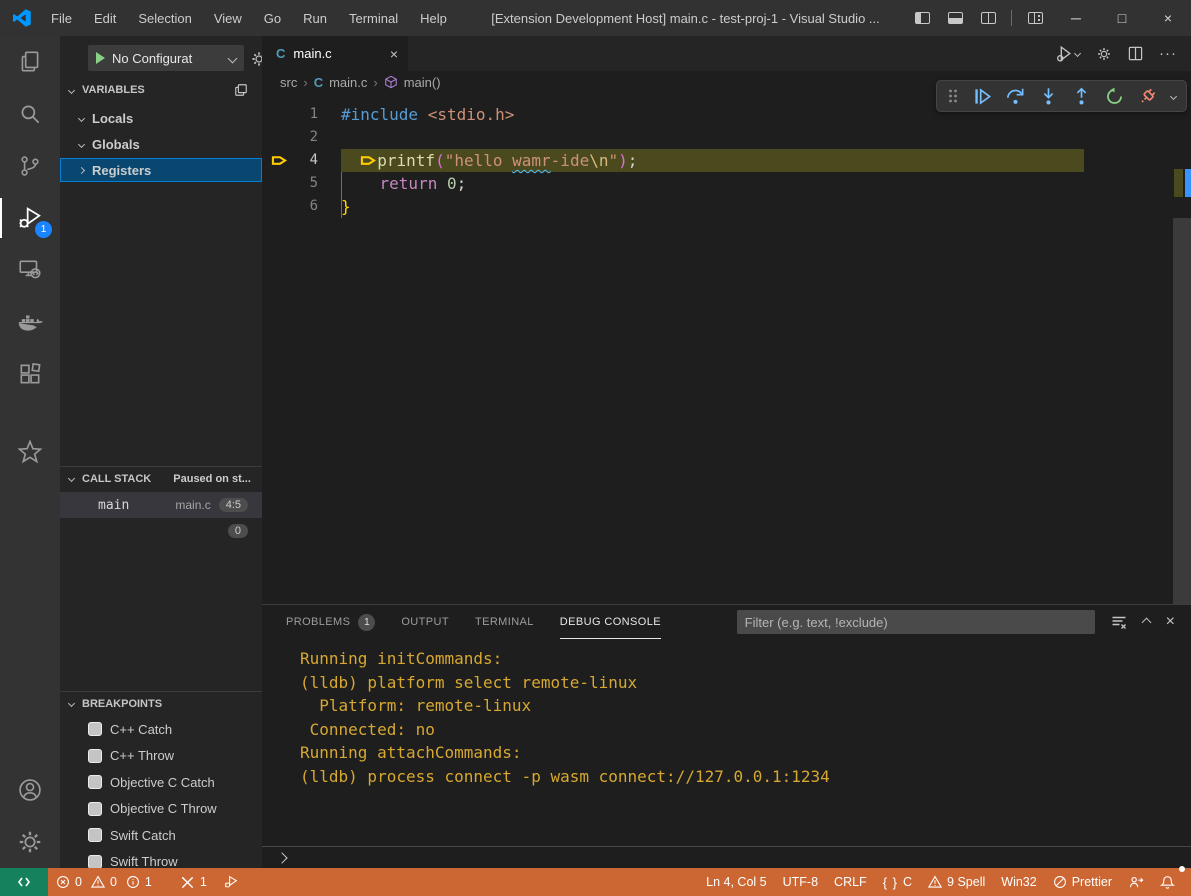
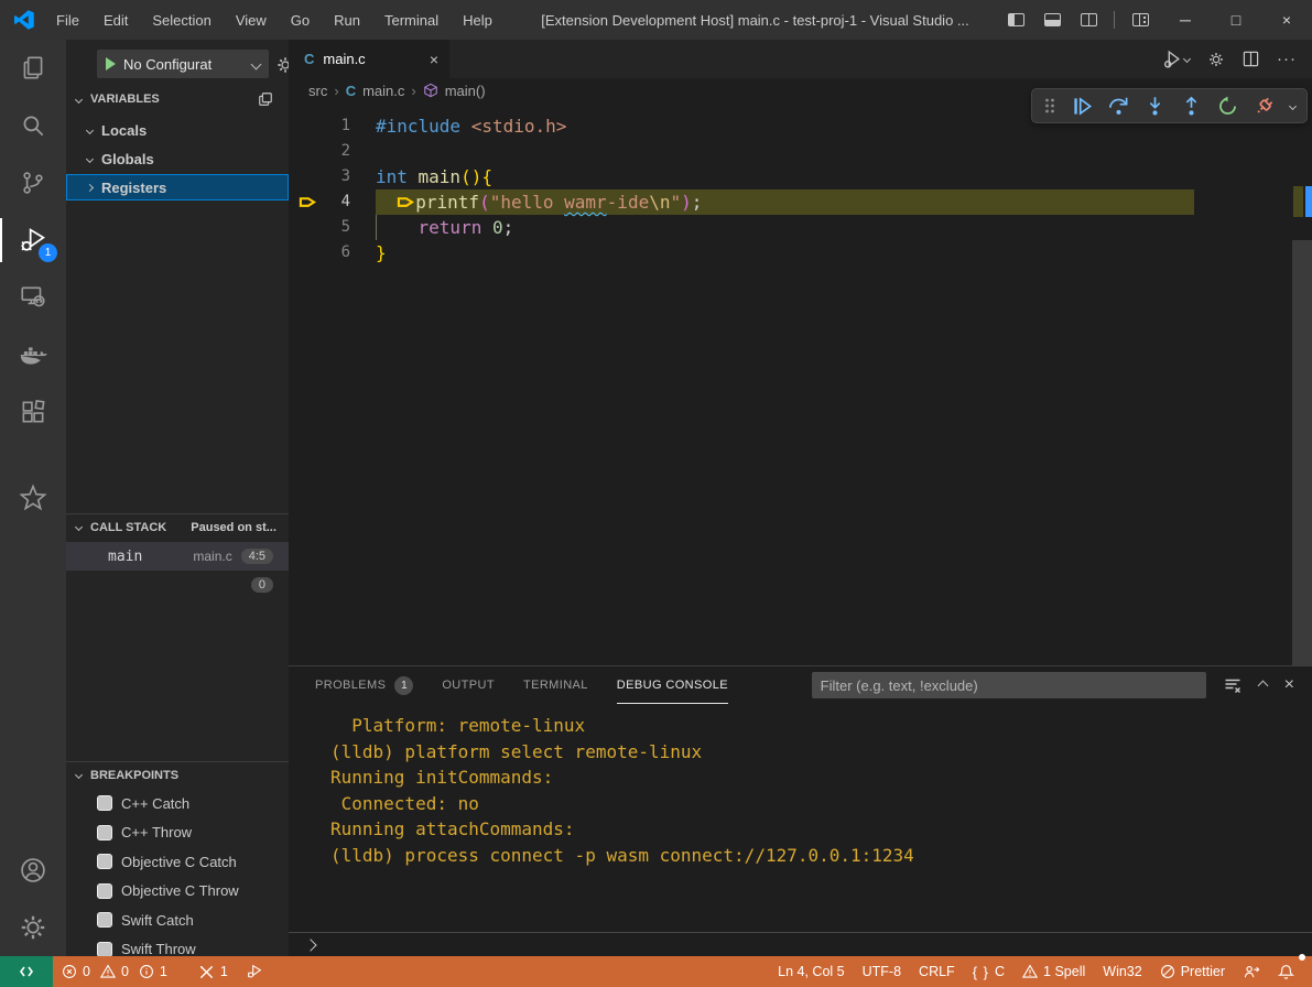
  File
  Edit
  Selection
  View
  Go
  Run
  Terminal
  Help
  [Extension Development Host] main.c - test-proj-1 - Visual Studio ...
  ─
  □
  ×
  1
  No Configurat
  VARIABLES
  Locals
  Globals
  Registers
  CALL STACK
  Paused on st...
  main
  main.c
  4:5
  0
  BREAKPOINTS
  C++ Catch
  C++ Throw
  Objective C Catch
  Objective C Throw
  Swift Catch
  Swift Throw
  C
  main.c
  ×
  ···
  src
  ›
  C
  main.c
  ›
  main()
  1
  #include <stdio.h>
  2
+ 3
+ int main(){
  4
  printf("hello wamr-ide\n");
  5
  return 0;
  6
  }
  PROBLEMS
  1
  OUTPUT
  TERMINAL
  DEBUG CONSOLE
  Filter (e.g. text, !exclude)
  ×
- Running initCommands:
+ Platform: remote-linux
  (lldb) platform select remote-linux
- Platform: remote-linux
+ Running initCommands:
  Connected: no
  Running attachCommands:
  (lldb) process connect -p wasm connect://127.0.0.1:1234
  0
  0
  1
  1
  Ln 4, Col 5
  UTF-8
  CRLF
  { }
  C
- 9 Spell
+ 1 Spell
  Win32
  Prettier
